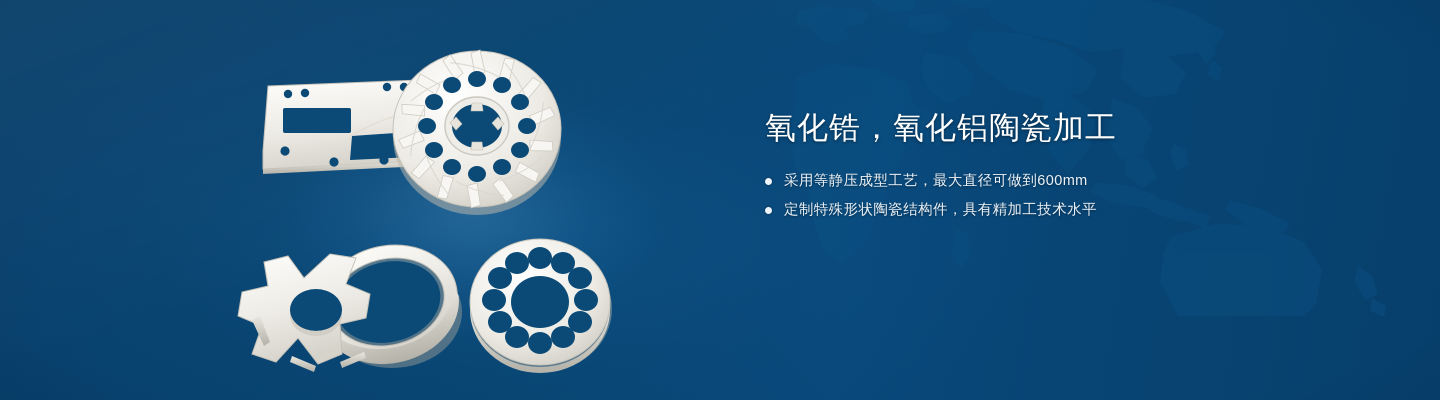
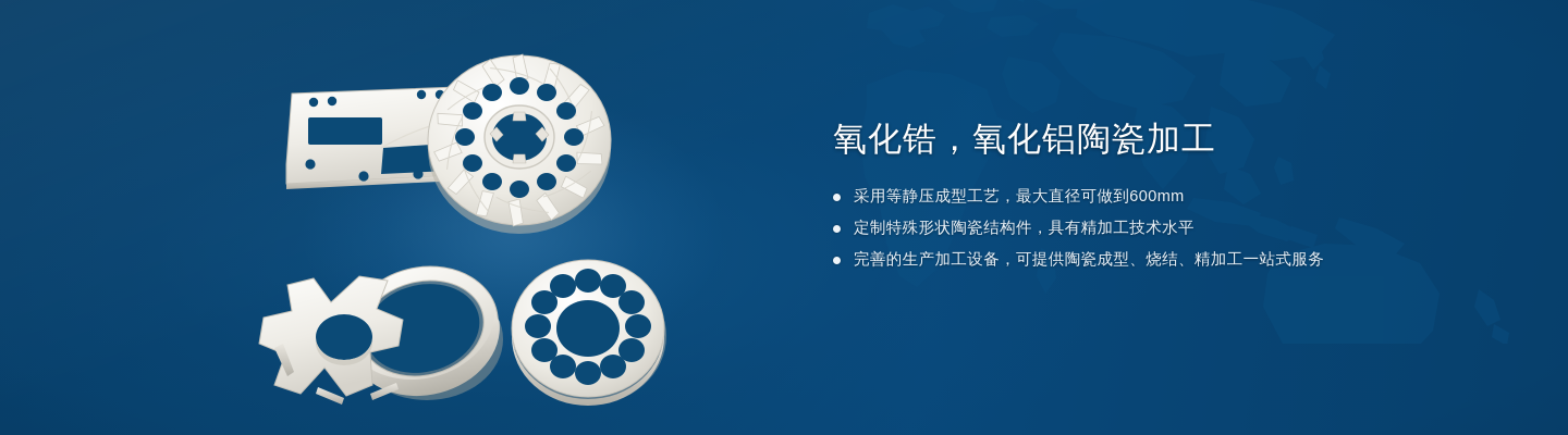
  氧化锆，氧化铝陶瓷加工
  采用等静压成型工艺，最大直径可做到600mm
  定制特殊形状陶瓷结构件，具有精加工技术水平
+ 完善的生产加工设备，可提供陶瓷成型、烧结、精加工一站式服务
